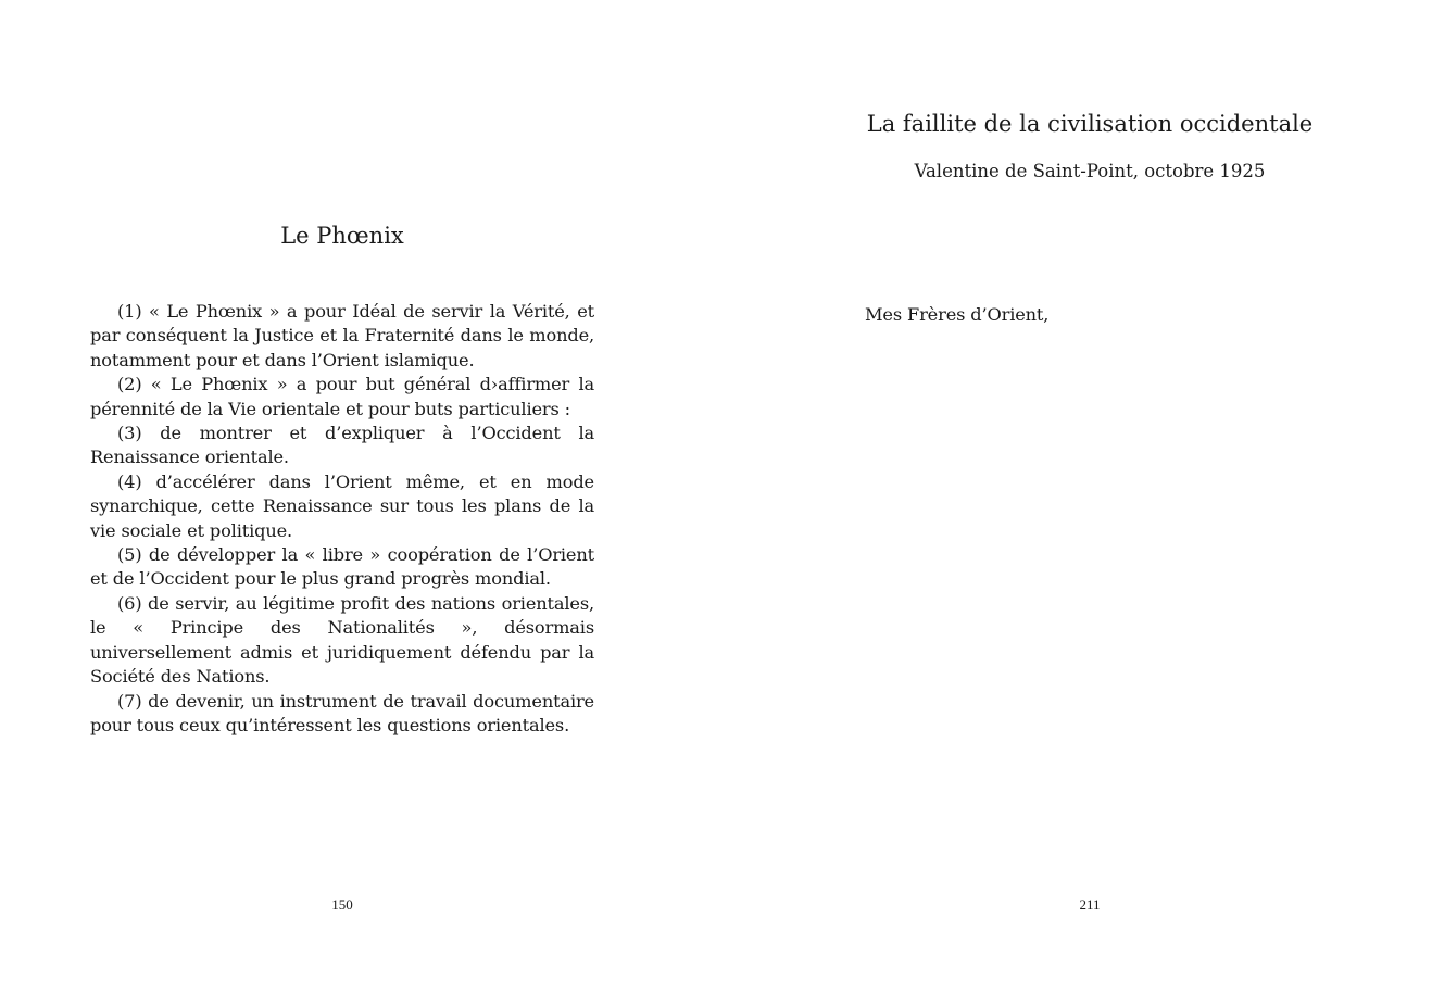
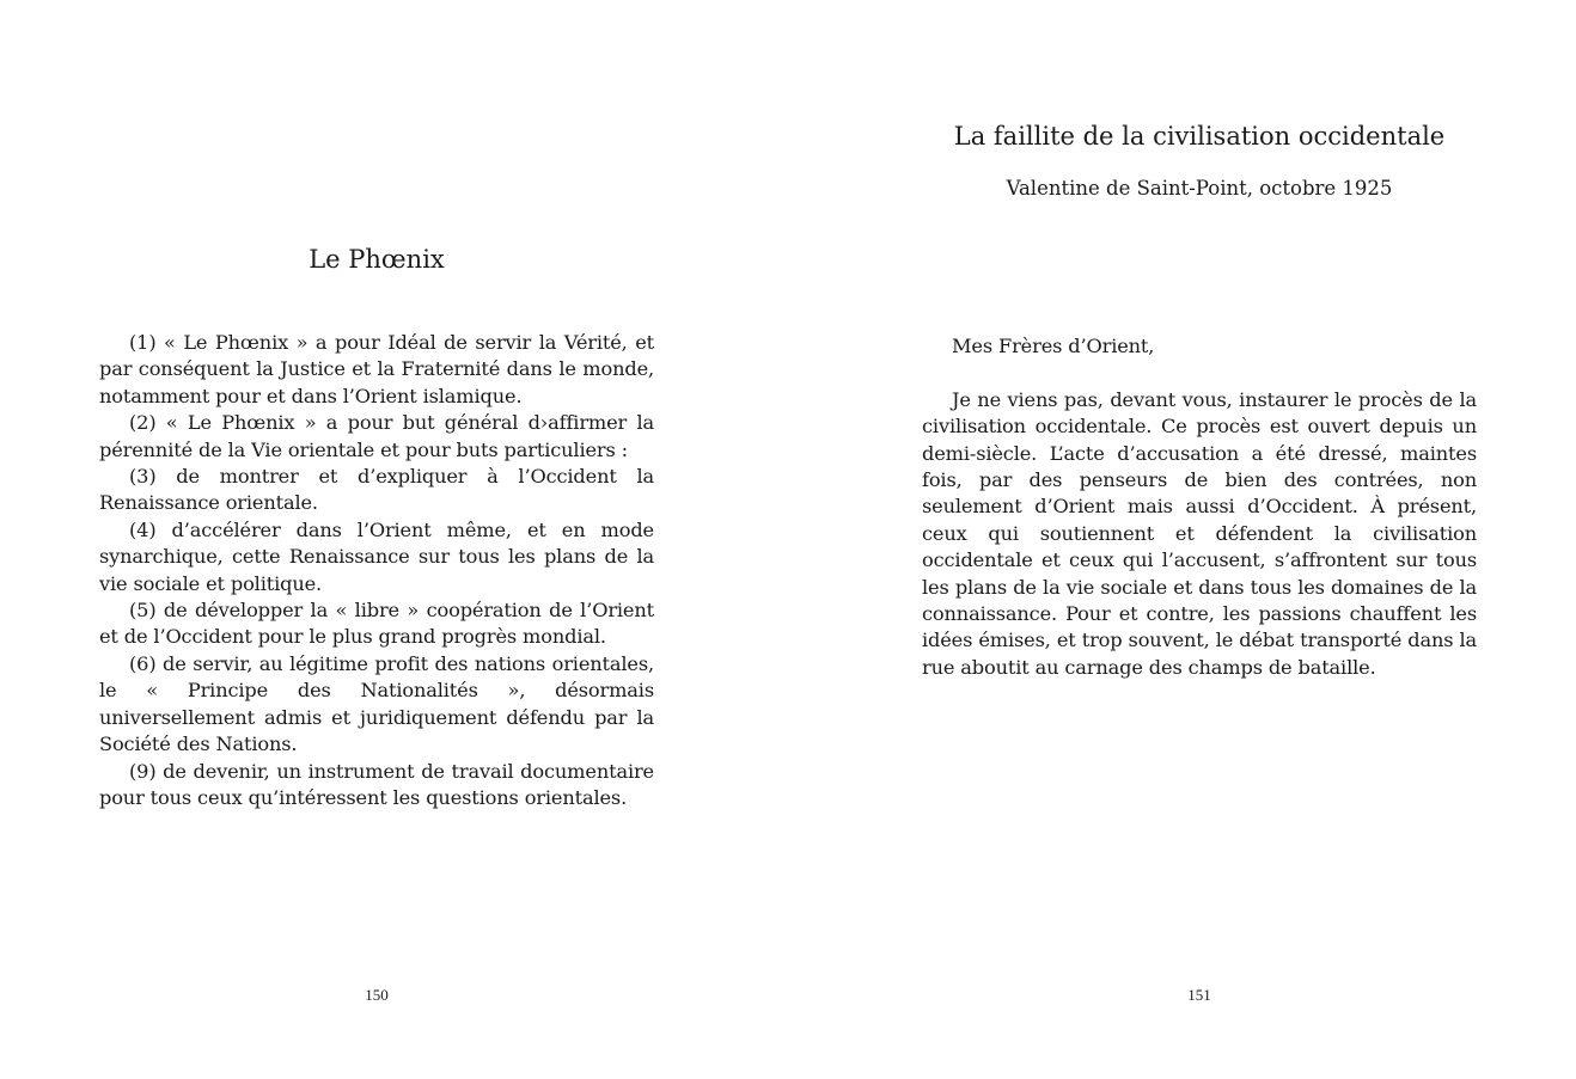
  Le Phœnix
  (1) « Le Phœnix » a pour Idéal de servir la Vérité, et par conséquent la Justice et la Fraternité dans le monde, notamment pour et dans l’Orient islamique.
  (2) « Le Phœnix » a pour but général d›affirmer la pérennité de la Vie orientale et pour buts particuliers :
  (3) de montrer et d’expliquer à l’Occident la Renaissance orientale.
  (4) d’accélérer dans l’Orient même, et en mode synarchique, cette Renaissance sur tous les plans de la vie sociale et politique.
  (5) de développer la « libre » coopération de l’Orient et de l’Occident pour le plus grand progrès mondial.
  (6) de servir, au légitime profit des nations orientales, le « Principe des Nationalités », désormais universellement admis et juridiquement défendu par la Société des Nations.
- (7) de devenir, un instrument de travail documentaire pour tous ceux qu’intéressent les questions orientales.
+ (9) de devenir, un instrument de travail documentaire pour tous ceux qu’intéressent les questions orientales.
  150
  La faillite de la civilisation occidentale
  Valentine de Saint-Point, octobre 1925
  Mes Frères d’Orient,
+ Je ne viens pas, devant vous, instaurer le procès de la civilisation occidentale. Ce procès est ouvert depuis un demi-siècle. L’acte d’accusation a été dressé, maintes fois, par des penseurs de bien des contrées, non seulement d’Orient mais aussi d’Occident. À présent, ceux qui soutiennent et défendent la civilisation occidentale et ceux qui l’accusent, s’affrontent sur tous les plans de la vie sociale et dans tous les domaines de la connaissance. Pour et contre, les passions chauffent les idées émises, et trop souvent, le débat transporté dans la rue aboutit au carnage des champs de bataille.
- 211
+ 151
